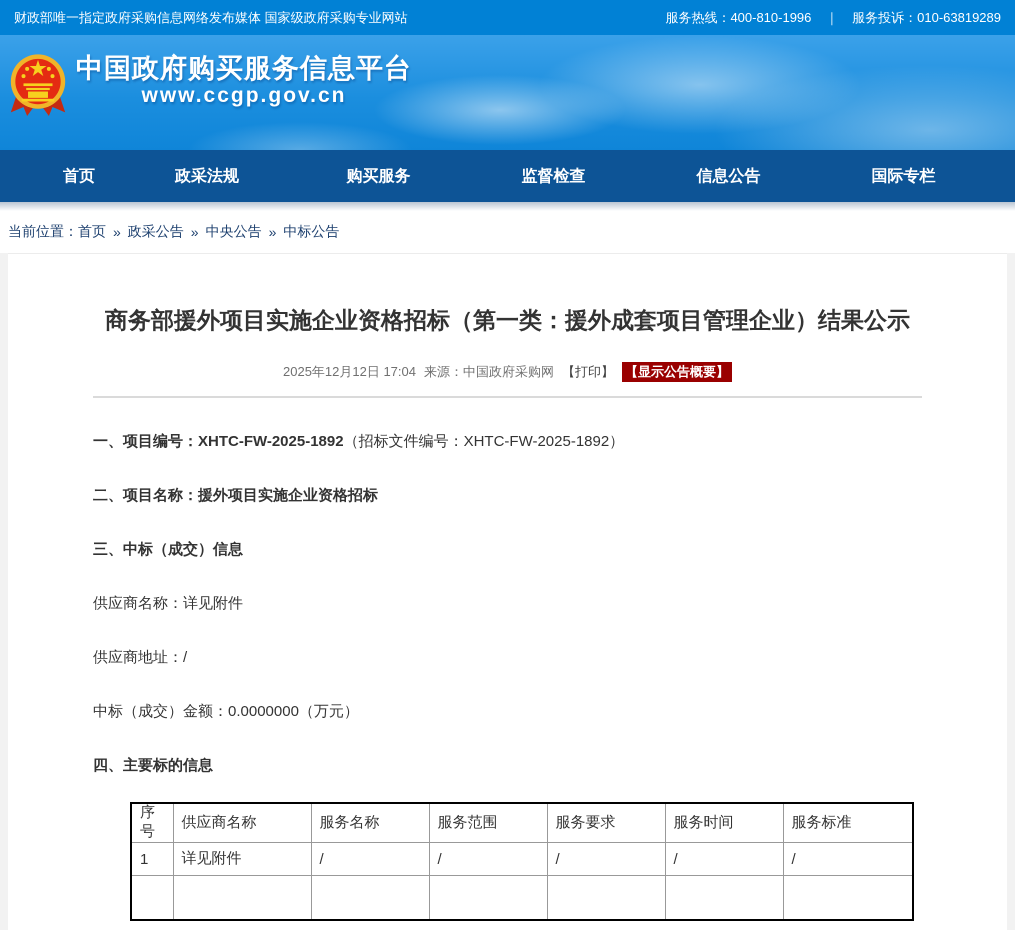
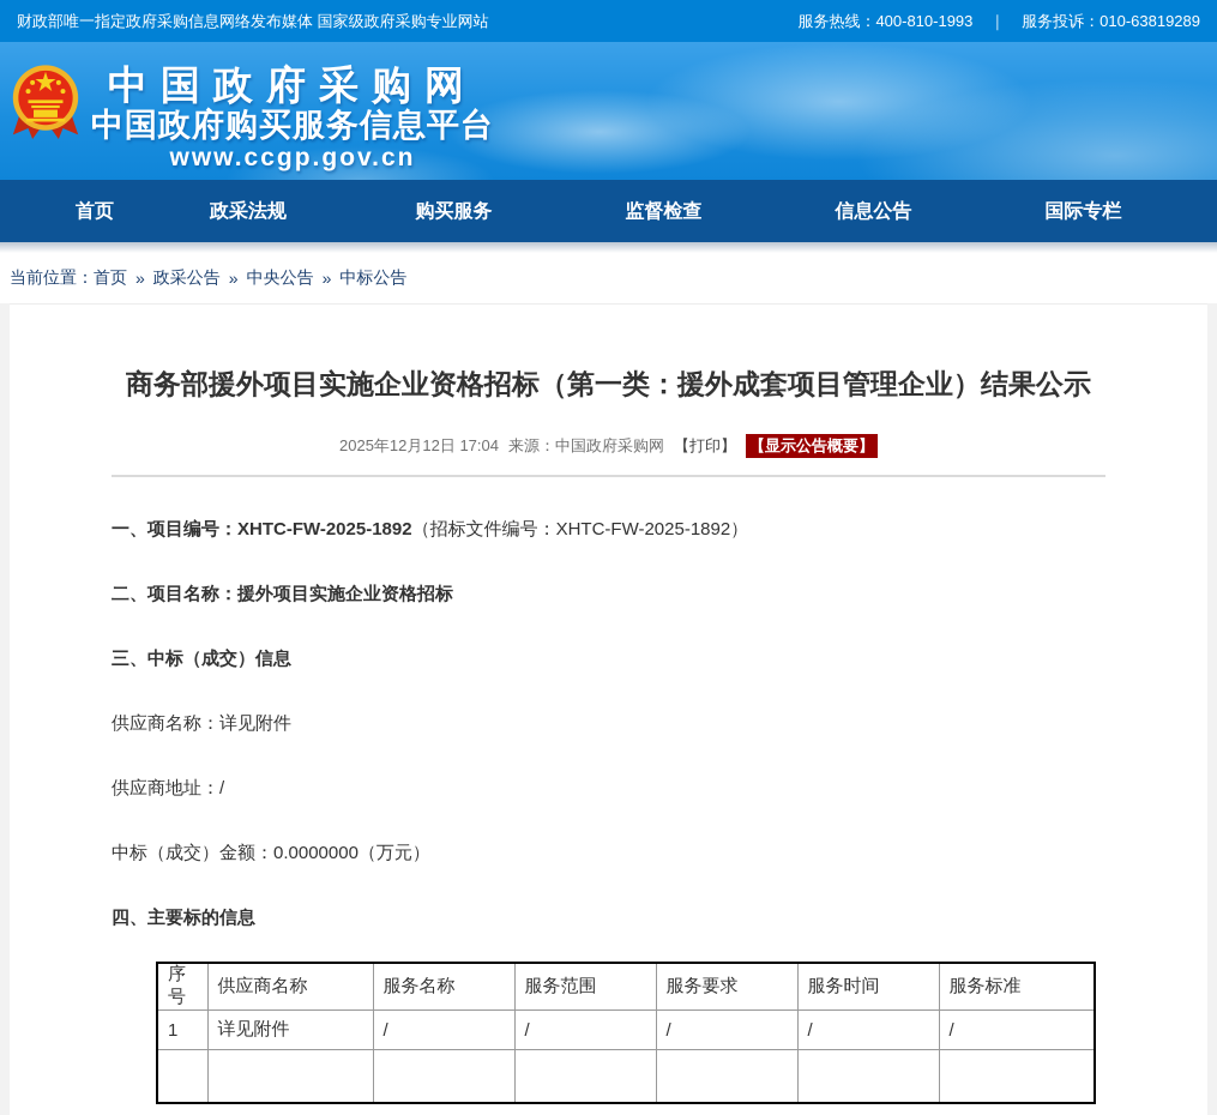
  财政部唯一指定政府采购信息网络发布媒体 国家级政府采购专业网站
- 服务热线：400-810-1996
+ 服务热线：400-810-1993
  ｜
  服务投诉：010-63819289
+ 中国政府采购网
  中国政府购买服务信息平台
  www.ccgp.gov.cn
  首页
  政采法规
  购买服务
  监督检查
  信息公告
  国际专栏
  当前位置：
  首页
  »
  政采公告
  »
  中央公告
  »
  中标公告
  商务部援外项目实施企业资格招标（第一类：援外成套项目管理企业）结果公示
  2025年12月12日 17:04
  来源：中国政府采购网
  【打印】
  【显示公告概要】
  一、项目编号：XHTC-FW-2025-1892（招标文件编号：XHTC-FW-2025-1892）
  二、项目名称：援外项目实施企业资格招标
  三、中标（成交）信息
  供应商名称：详见附件
  供应商地址：/
  中标（成交）金额：0.0000000（万元）
  四、主要标的信息
  序号	供应商名称	服务名称	服务范围	服务要求	服务时间	服务标准
  1	详见附件	/	/	/	/	/
